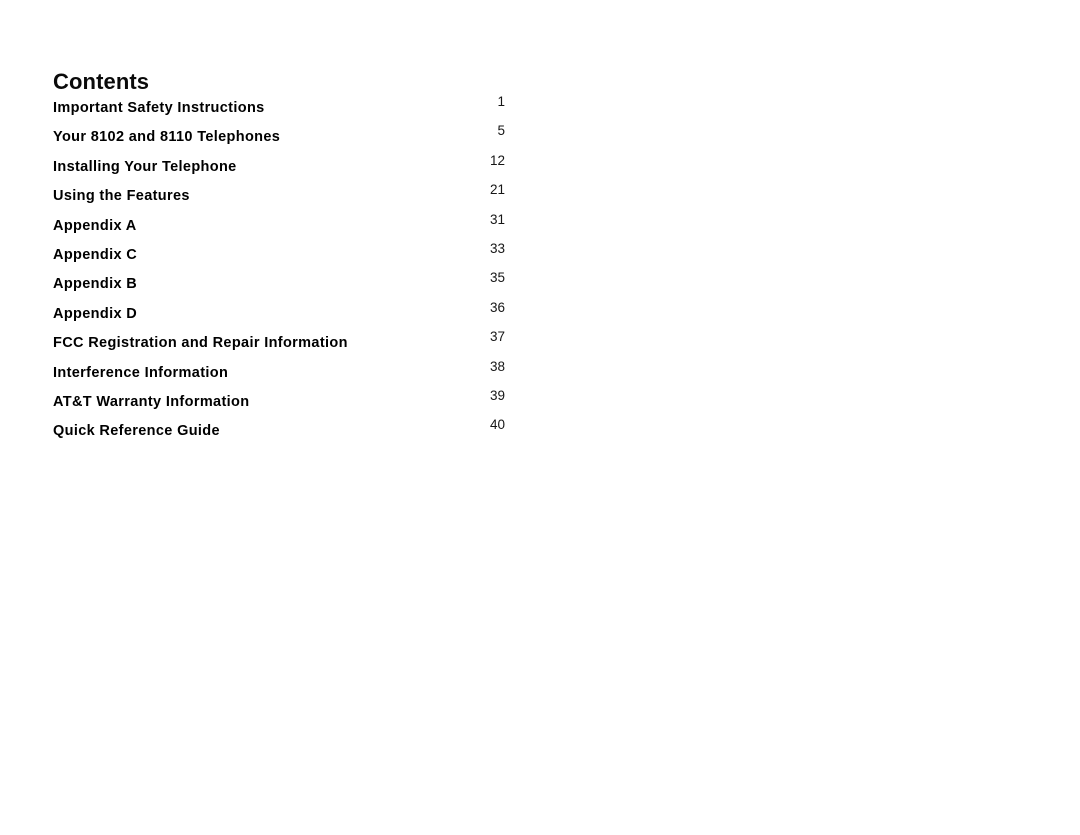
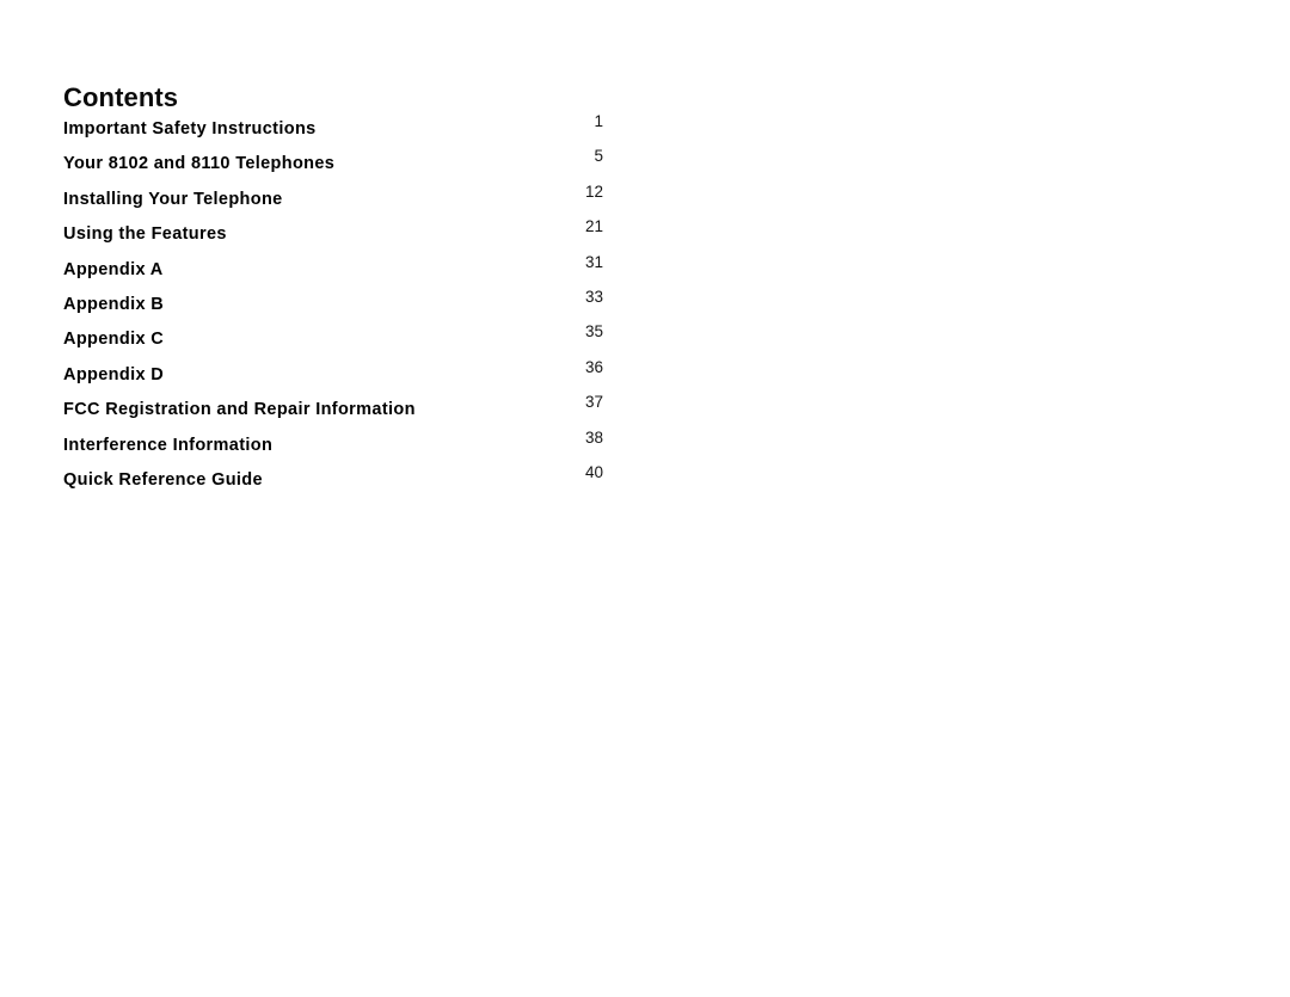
  Contents
  Important Safety Instructions
  1
  Your 8102 and 8110 Telephones
  5
  Installing Your Telephone
  12
  Using the Features
  21
  Appendix A
  31
- Appendix C
+ Appendix B
  33
- Appendix B
+ Appendix C
  35
  Appendix D
  36
  FCC Registration and Repair Information
  37
  Interference Information
  38
- AT&T Warranty Information
- 39
  Quick Reference Guide
  40
